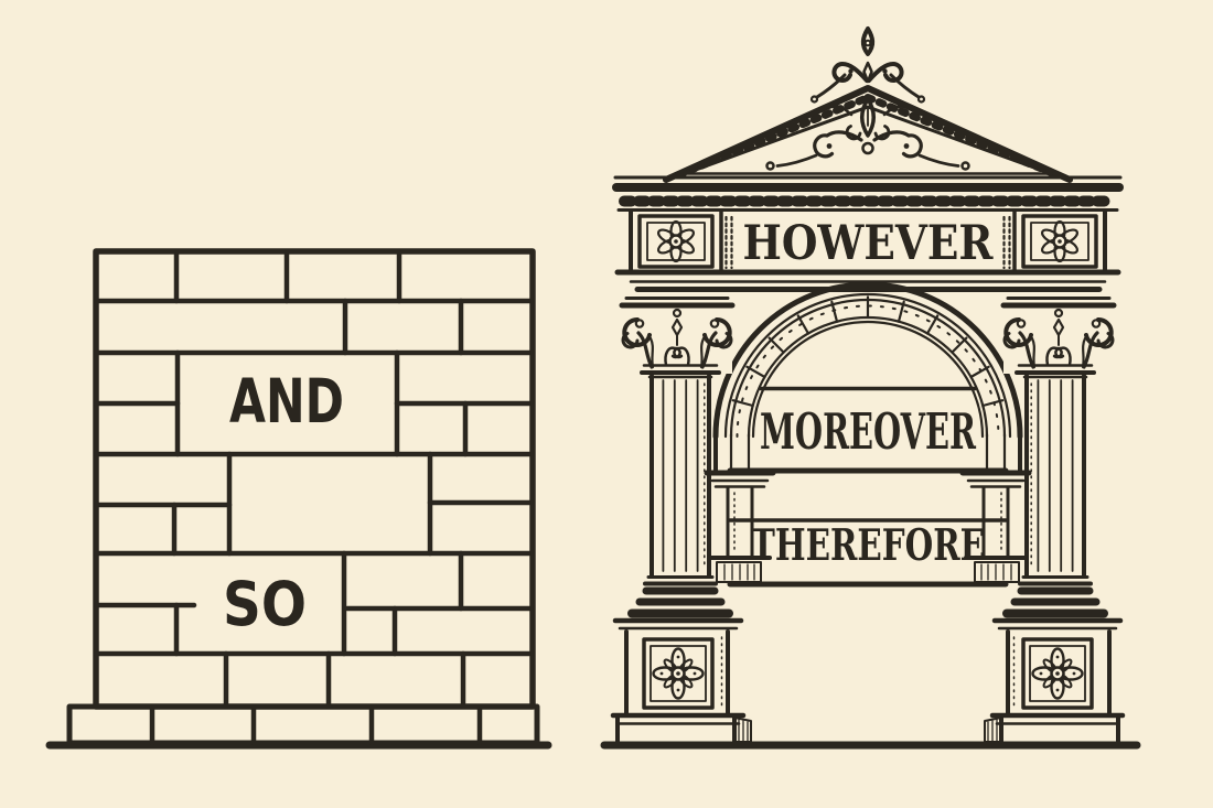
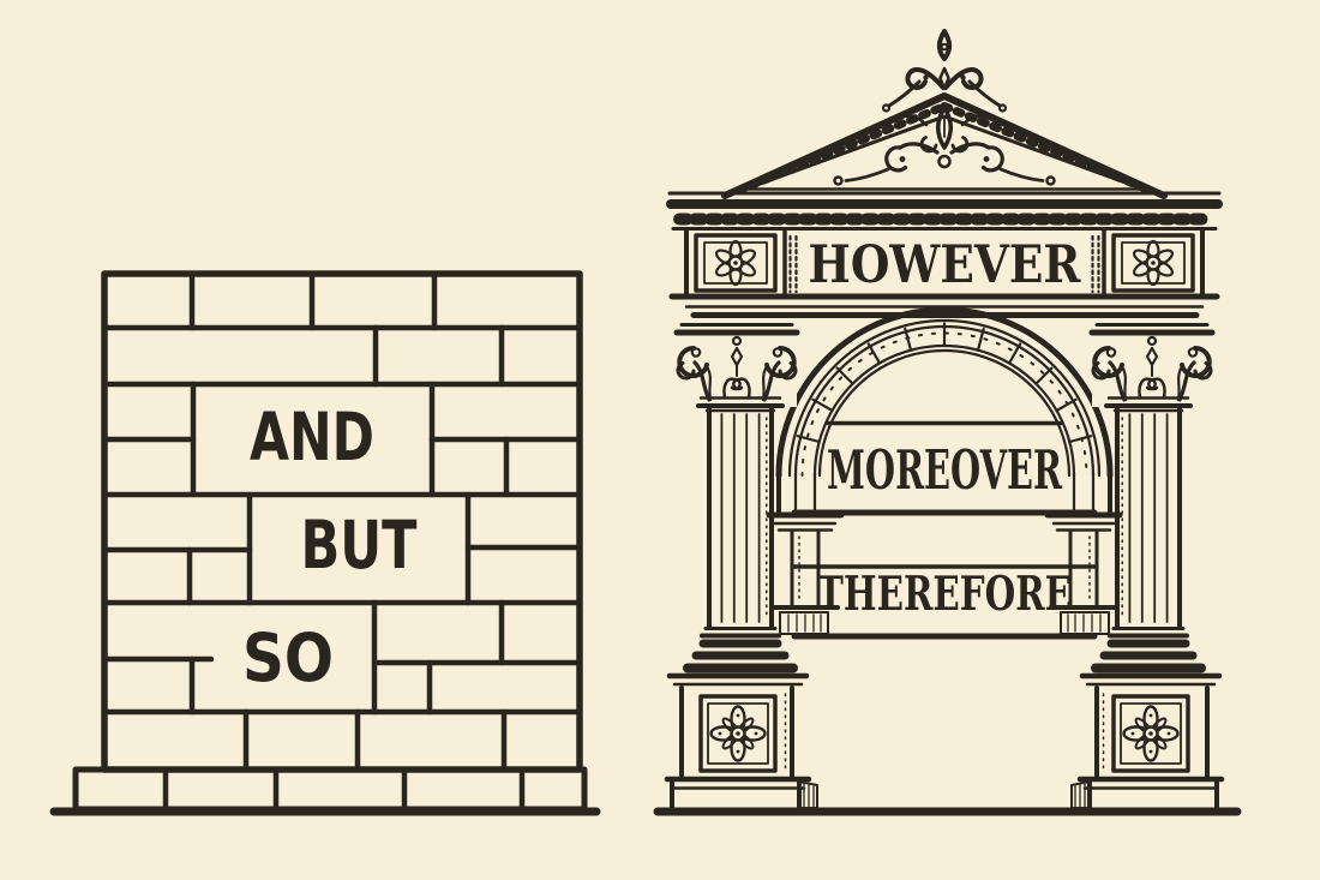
  AND
+ BUT
  SO
  MOREOVER
  THEREFORE
  HOWEVER
